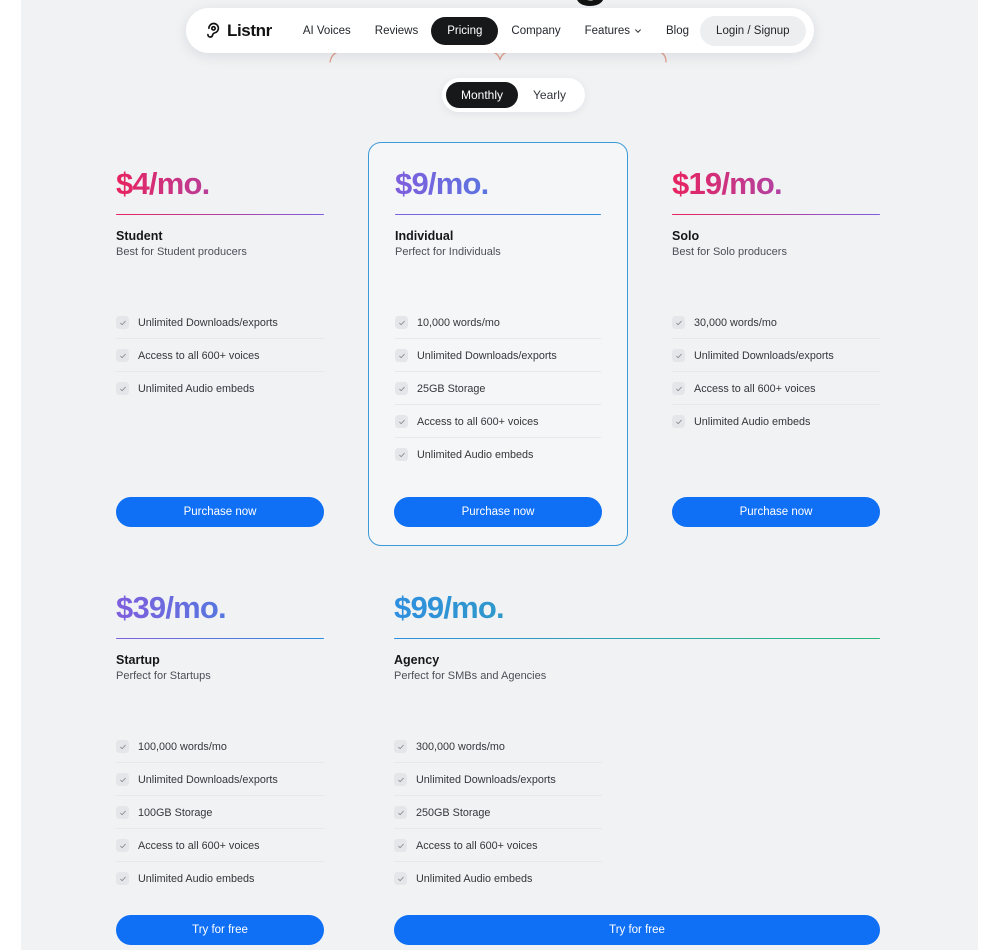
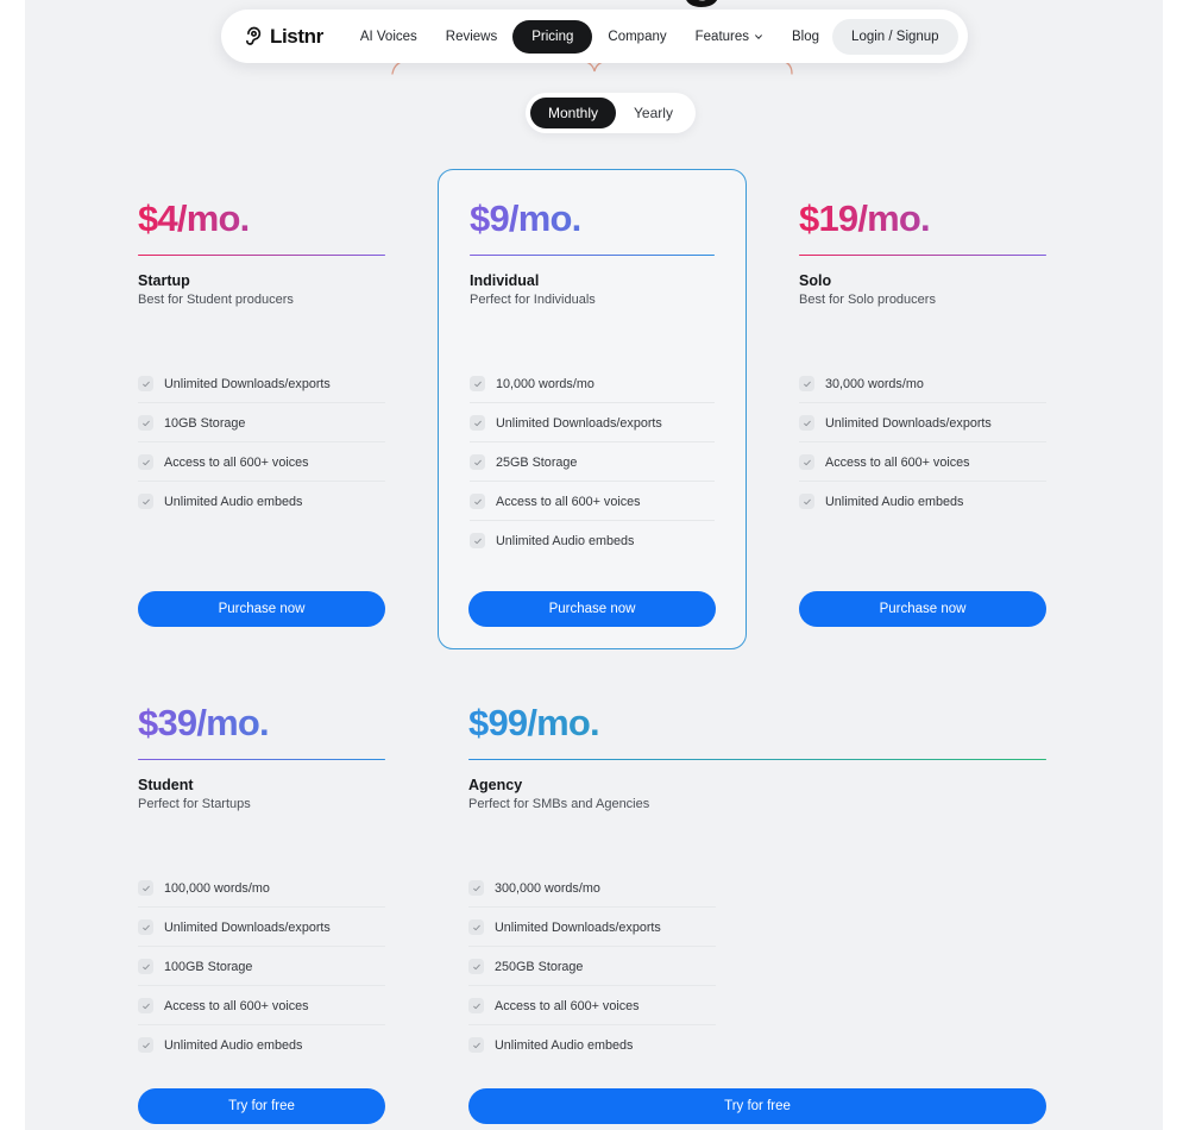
  Listnr
  AI Voices
  Reviews
  Pricing
  Company
  Features
  Blog
  Login / Signup
  Monthly
  Yearly
  $4/mo.
- Student
+ Startup
  Best for Student producers
  Unlimited Downloads/exports
+ 10GB Storage
  Access to all 600+ voices
  Unlimited Audio embeds
  Purchase now
  $9/mo.
  Individual
  Perfect for Individuals
  10,000 words/mo
  Unlimited Downloads/exports
  25GB Storage
  Access to all 600+ voices
  Unlimited Audio embeds
  Purchase now
  $19/mo.
  Solo
  Best for Solo producers
  30,000 words/mo
  Unlimited Downloads/exports
  Access to all 600+ voices
  Unlimited Audio embeds
  Purchase now
  $39/mo.
- Startup
+ Student
  Perfect for Startups
  100,000 words/mo
  Unlimited Downloads/exports
  100GB Storage
  Access to all 600+ voices
  Unlimited Audio embeds
  Try for free
  $99/mo.
  Agency
  Perfect for SMBs and Agencies
  300,000 words/mo
  Unlimited Downloads/exports
  250GB Storage
  Access to all 600+ voices
  Unlimited Audio embeds
  Try for free
